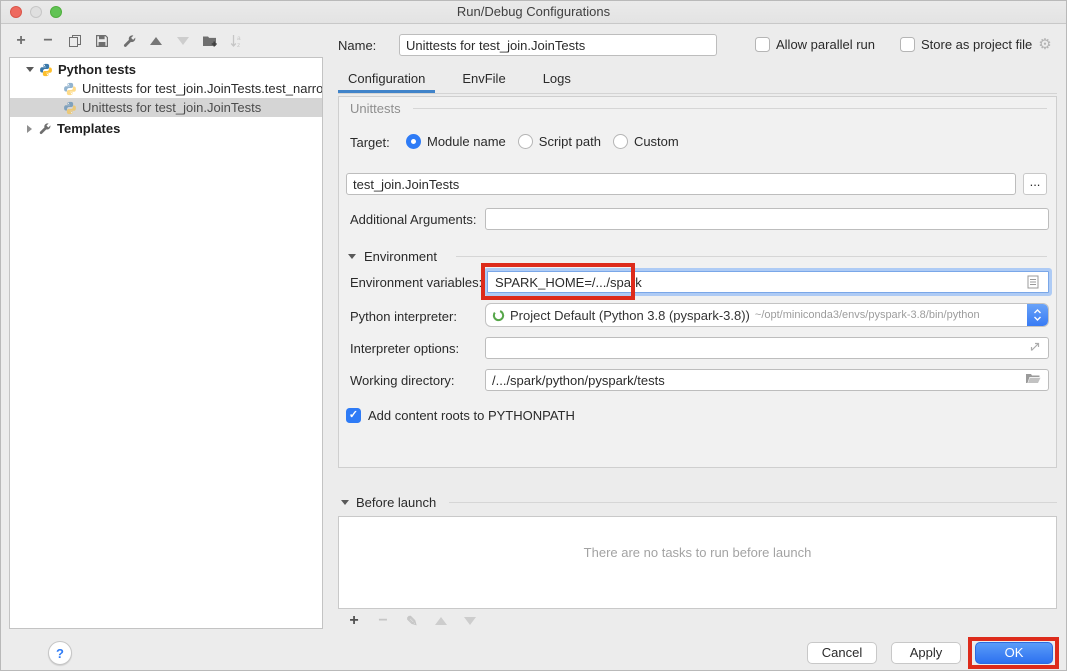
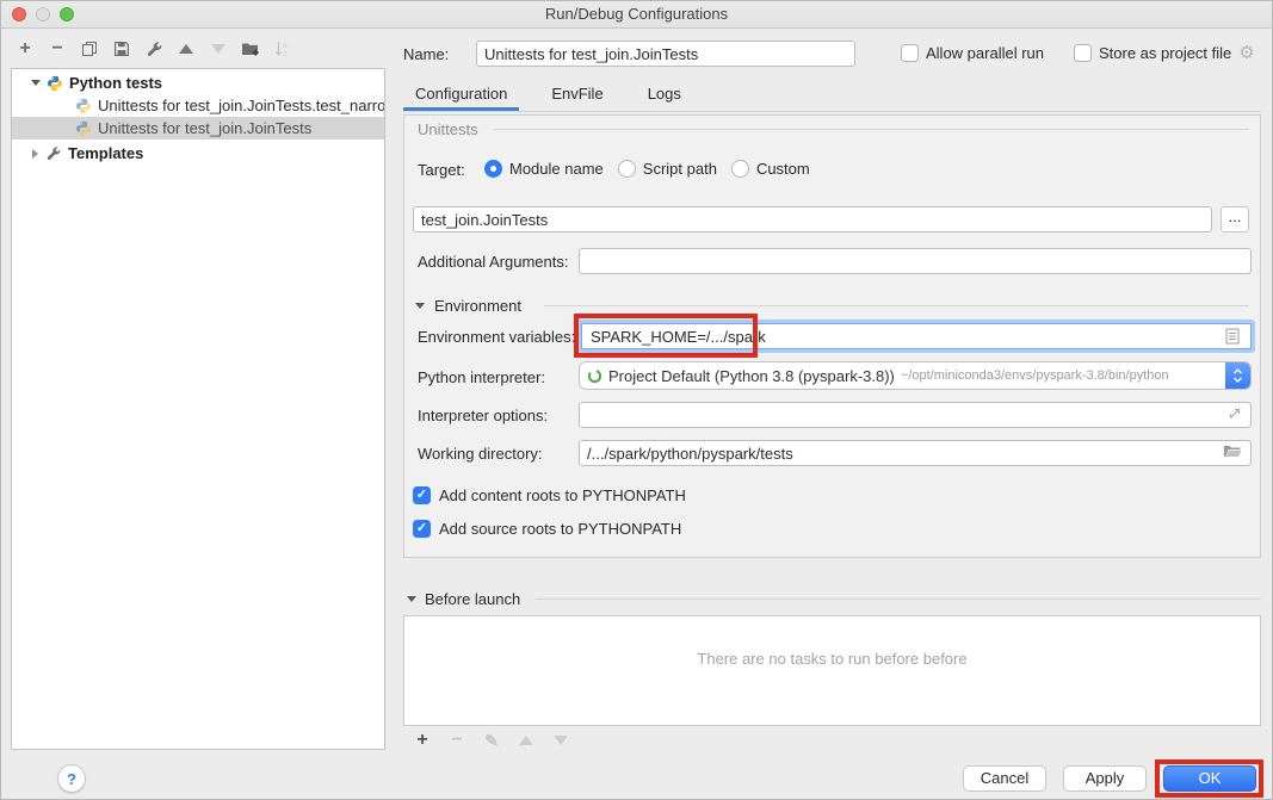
  Run/Debug Configurations
  +
  −
  Python tests
  Unittests for test_join.JoinTests.test_narro
  Unittests for test_join.JoinTests
  Templates
  Name:
  Unittests for test_join.JoinTests
  Allow parallel run
  Store as project file
  ⚙
  Configuration
  EnvFile
  Logs
  Unittests
  Target:
  Module name
  Script path
  Custom
  test_join.JoinTests
  ...
  Additional Arguments:
  Environment
  Environment variables:
  SPARK_HOME=/.../spark
  Python interpreter:
  Project Default (Python 3.8 (pyspark-3.8))
  ~/opt/miniconda3/envs/pyspark-3.8/bin/python
  Interpreter options:
  Working directory:
  /.../spark/python/pyspark/tests
  Add content roots to PYTHONPATH
+ Add source roots to PYTHONPATH
  Before launch
- There are no tasks to run before launch
+ There are no tasks to run before before
  +
  −
  ✎
  ?
  Cancel
  Apply
  OK
